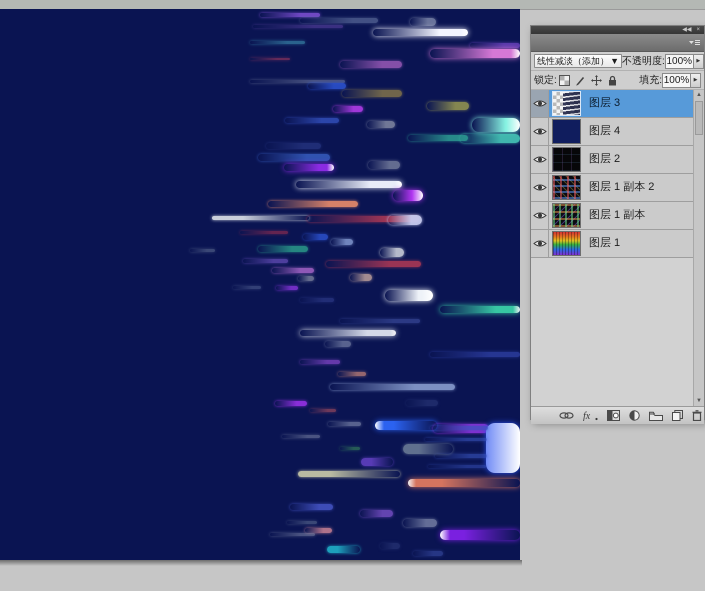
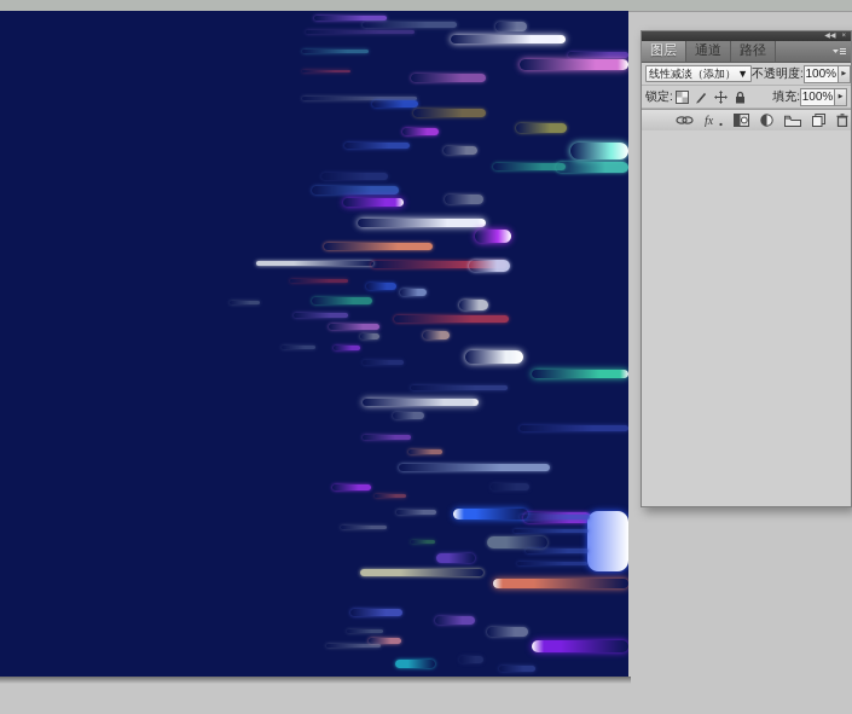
+ 图层
+ 通道
+ 路径
  线性减淡（添加）
  ▼
  不透明度:
  100%
  锁定:
  填充:
  100%
- 图层 3
- 图层 4
- 图层 2
- 图层 1 副本 2
- 图层 1 副本
- 图层 1
  fx
